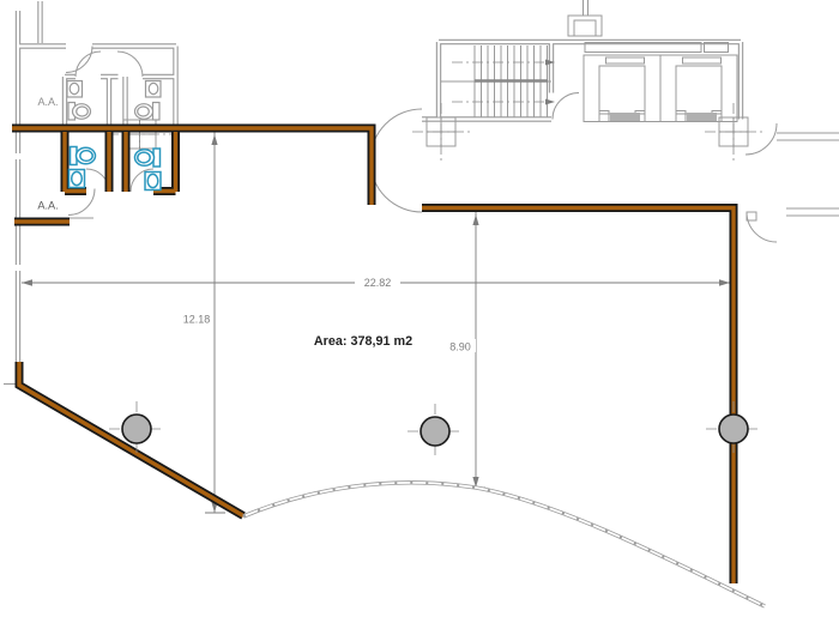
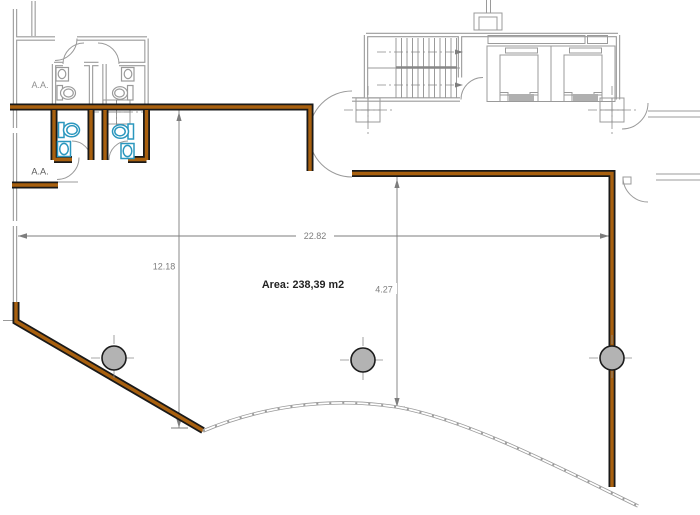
  22.82
  12.18
- 8.90
+ 4.27
  A.A.
  A.A.
- Area: 378,91 m2
+ Area: 238,39 m2
